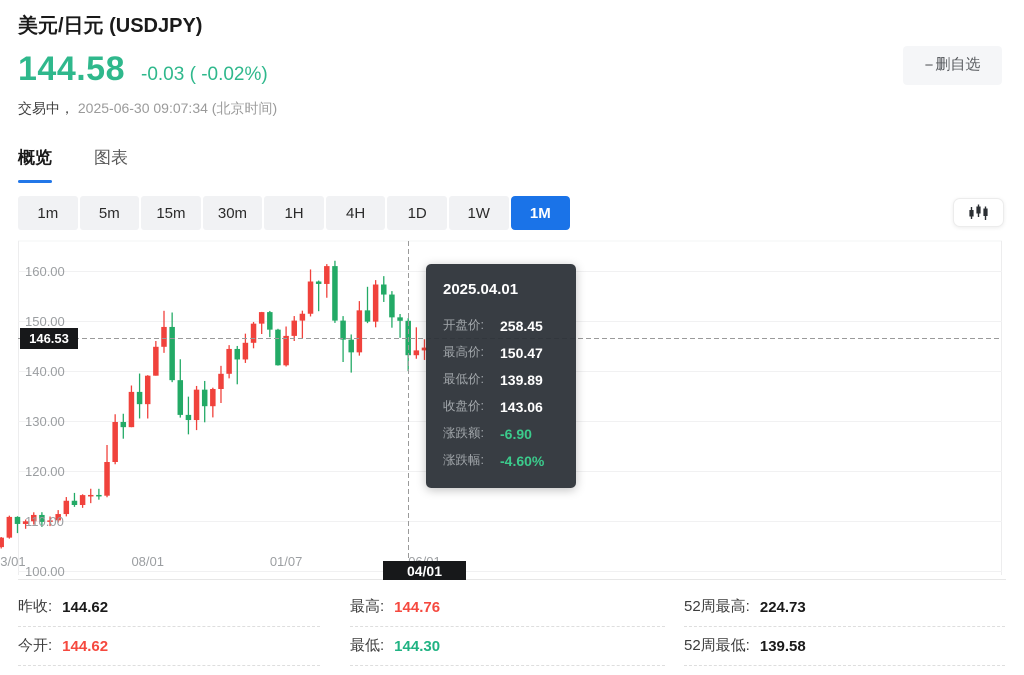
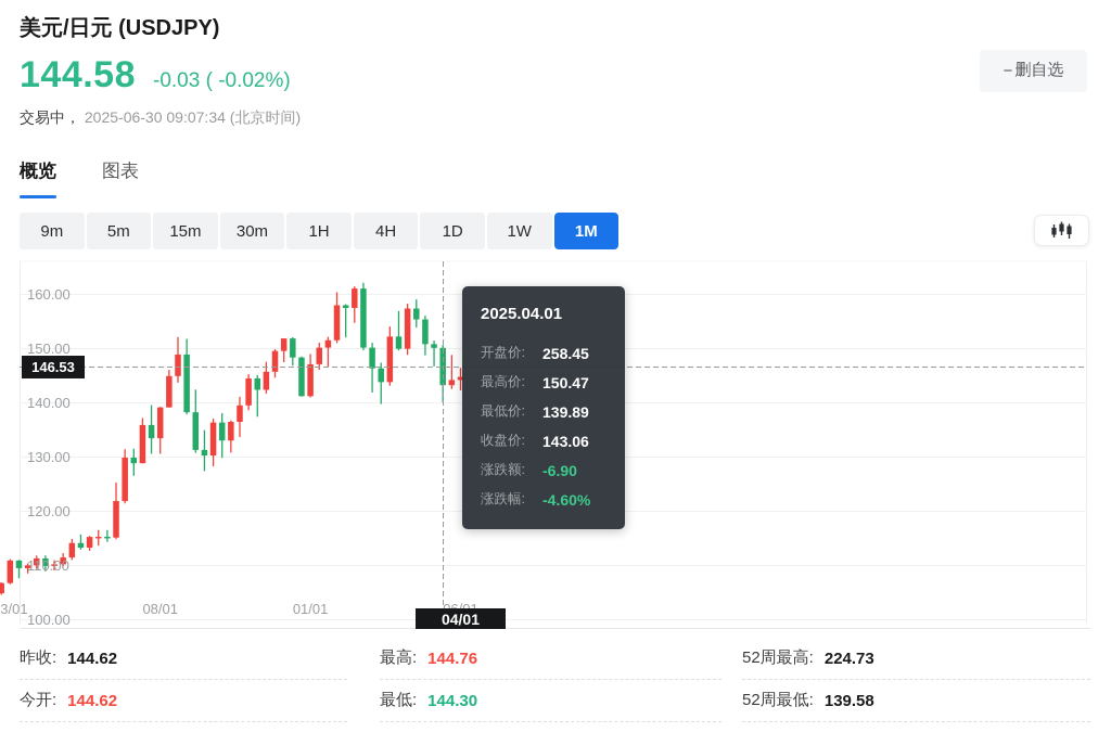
  美元/日元 (USDJPY)
  −
  删自选
  144.58
  -0.03 ( -0.02%)
  交易中， 2025-06-30 09:07:34 (北京时间)
  概览
  图表
- 1m
+ 9m
  5m
  15m
  30m
  1H
  4H
  1D
  1W
  1M
  160.00
  150.00
  140.00
  130.00
  120.00
  110.00
  100.00
  3/01
  08/01
- 01/07
+ 01/01
  146.53
  04/01
  2025.04.01
  开盘价:
  258.45
  最高价:
  150.47
  最低价:
  139.89
  收盘价:
  143.06
  涨跌额:
  -6.90
  涨跌幅:
  -4.60%
  昨收:
  144.62
  今开:
  144.62
  最高:
  144.76
  最低:
  144.30
  52周最高:
  224.73
  52周最低:
  139.58
